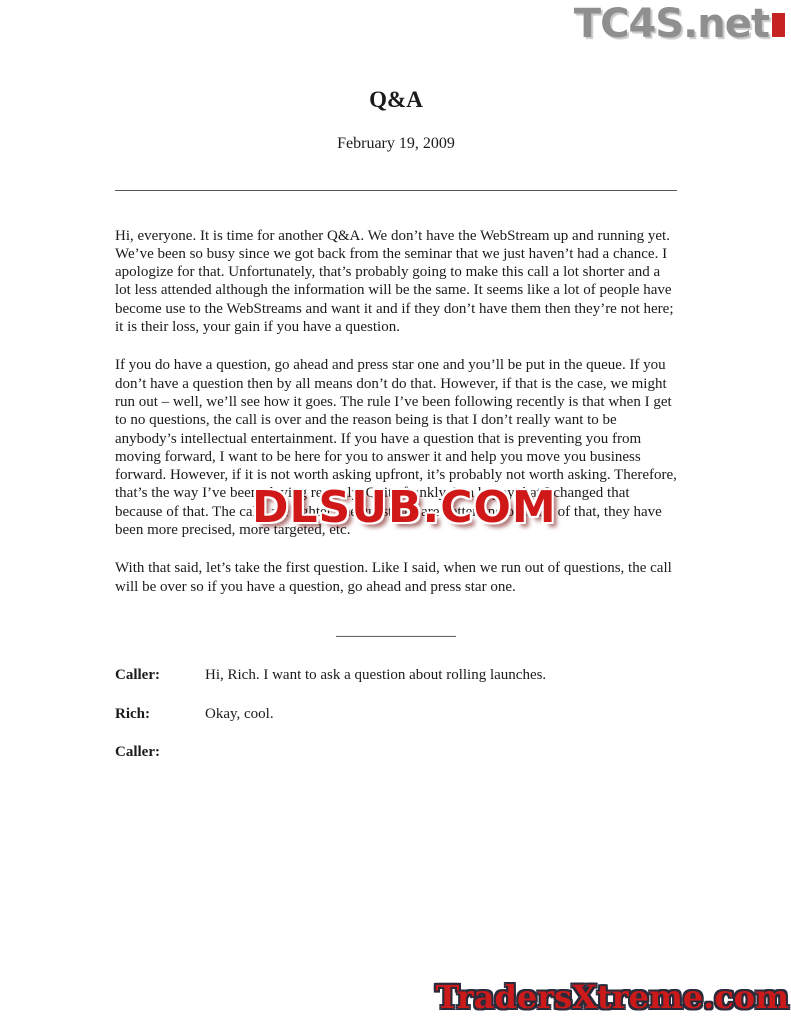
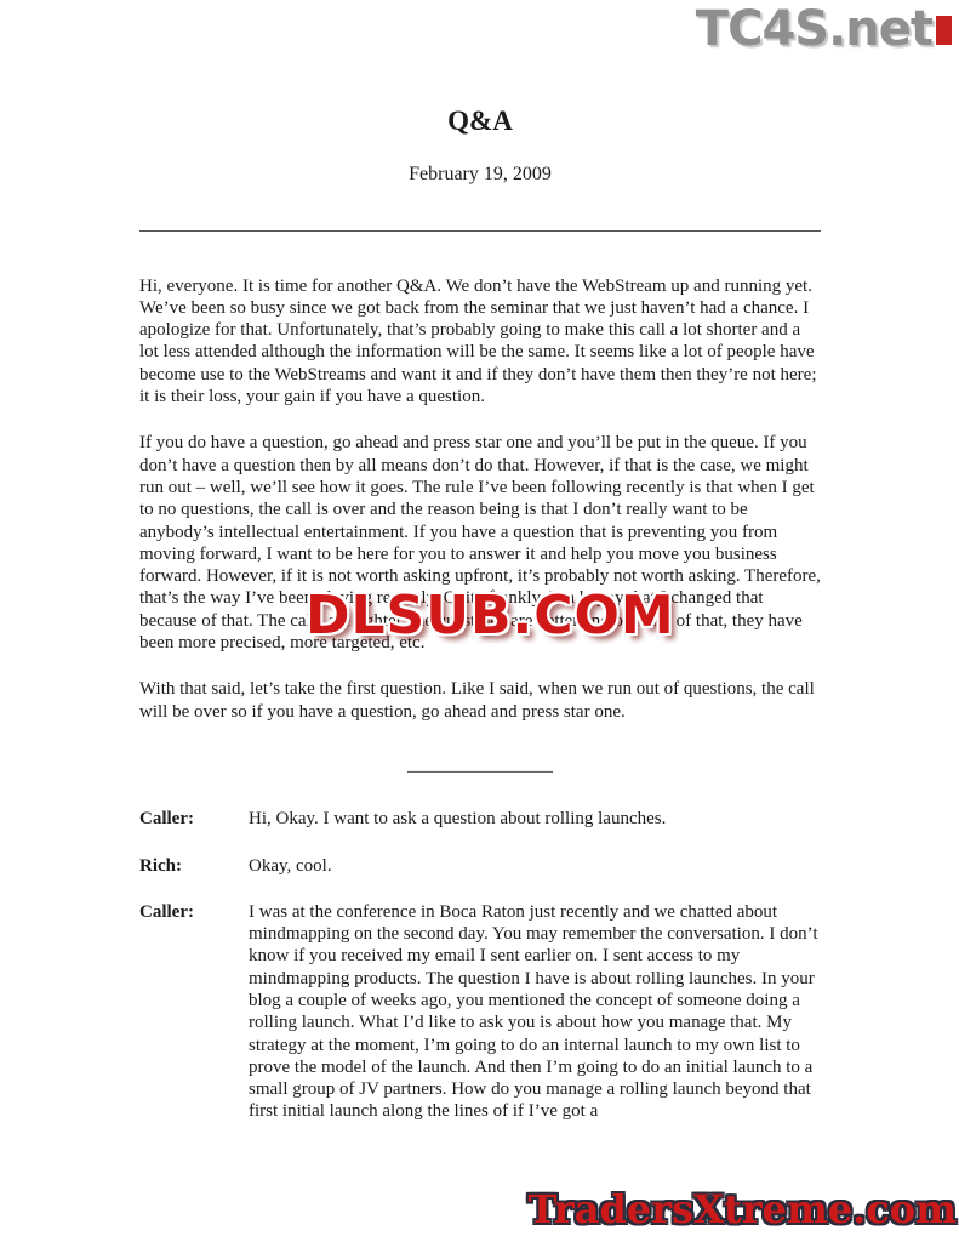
  TC4S.net
  Q&A
  February 19, 2009
  Hi, everyone. It is time for another Q&A. We don’t have the WebStream up and running yet. We’ve been so busy since we got back from the seminar that we just haven’t had a chance. I apologize for that. Unfortunately, that’s probably going to make this call a lot shorter and a lot less attended although the information will be the same. It seems like a lot of people have become use to the WebStreams and want it and if they don’t have them then they’re not here; it is their loss, your gain if you have a question.
  If you do have a question, go ahead and press star one and you’ll be put in the queue. If you don’t have a question then by all means don’t do that. However, if that is the case, we might run out – well, we’ll see how it goes. The rule I’ve been following recently is that when I get to no questions, the call is over and the reason being is that I don’t really want to be anybody’s intellectual entertainment. If you have a question that is preventing you from moving forward, I want to be here for you to answer it and help you move you business forward. However, if it is not worth asking upfront, it’s probably not worth asking. Therefore, that’s the way I’ve been playing recently. Quite frankly, I’m happy that I changed that because of that. The calls are tighter, the questions are better and because of that, they have been more precised, more targeted, etc.
  With that said, let’s take the first question. Like I said, when we run out of questions, the call will be over so if you have a question, go ahead and press star one.
  ________________
  Caller:
- Hi, Rich. I want to ask a question about rolling launches.
+ Hi, Okay. I want to ask a question about rolling launches.
  Rich:
  Okay, cool.
  Caller:
+ I was at the conference in Boca Raton just recently and we chatted about mindmapping on the second day. You may remember the conversation. I don’t know if you received my email I sent earlier on. I sent access to my mindmapping products. The question I have is about rolling launches. In your blog a couple of weeks ago, you mentioned the concept of someone doing a rolling launch. What I’d like to ask you is about how you manage that. My strategy at the moment, I’m going to do an internal launch to my own list to prove the model of the launch. And then I’m going to do an initial launch to a small group of JV partners. How do you manage a rolling launch beyond that first initial launch along the lines of if I’ve got a
  DLSUB.COM
  TradersXtreme.com
